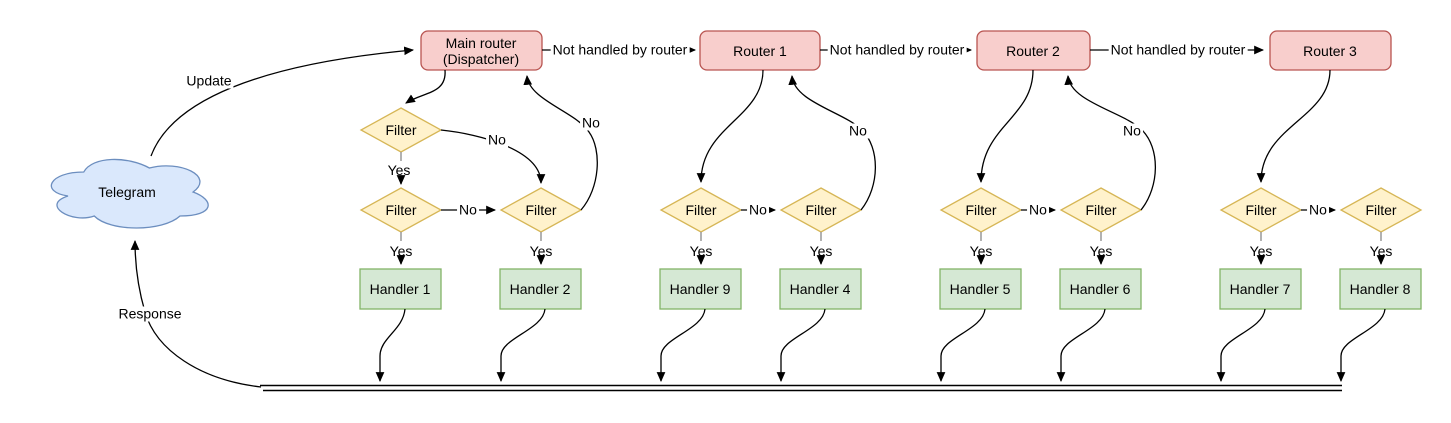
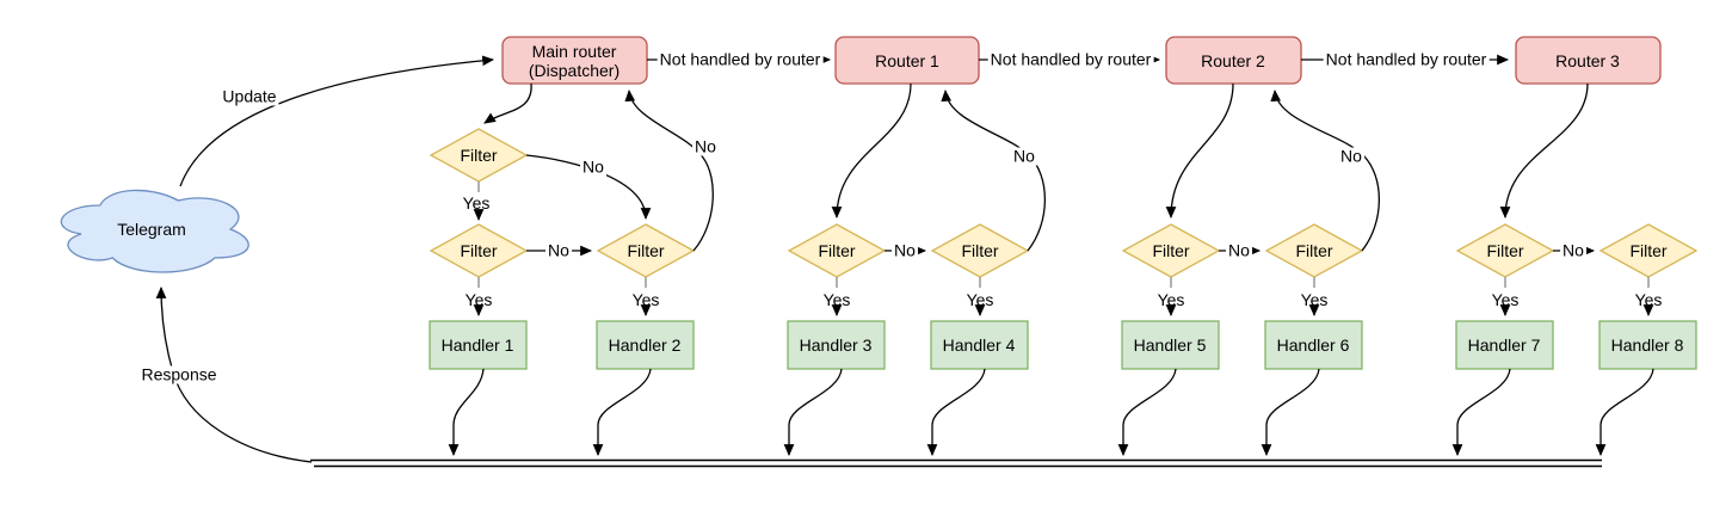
  Telegram
  Main router
  (Dispatcher)
  Router 1
  Router 2
  Router 3
  Filter
  Filter
  Filter
  Filter
  Filter
  Filter
  Filter
  Filter
  Filter
  Handler 1
  Handler 2
- Handler 9
+ Handler 3
  Handler 4
  Handler 5
  Handler 6
  Handler 7
  Handler 8
  Update
  Response
  Not handled by router
  Not handled by router
  Not handled by router
  Yes
  Yes
  Yes
  Yes
  Yes
  Yes
  Yes
  Yes
  Yes
  No
  No
  No
  No
  No
  No
  No
  No
